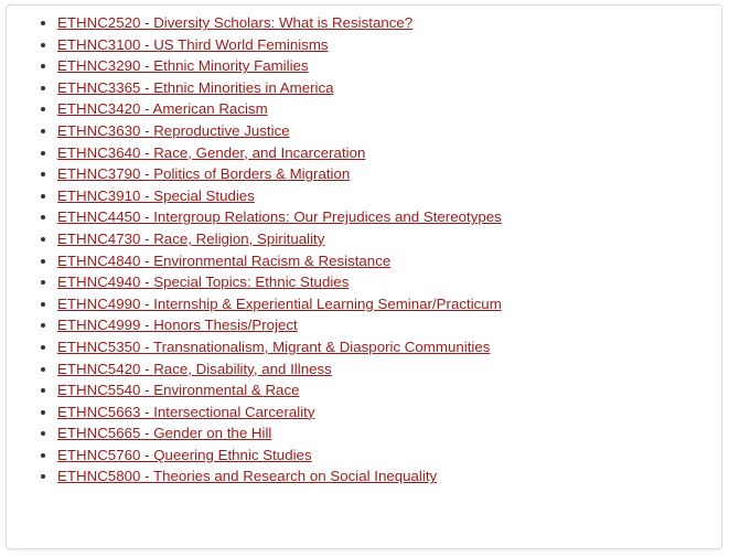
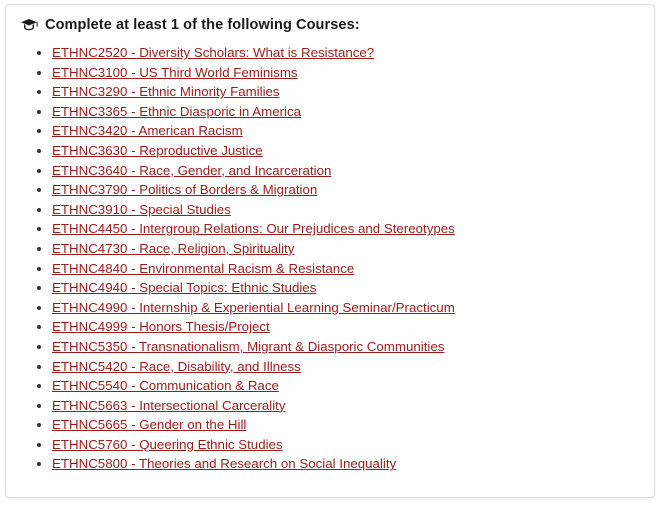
+ Complete at least 1 of the following Courses:
  ETHNC2520 - Diversity Scholars: What is Resistance?
  ETHNC3100 - US Third World Feminisms
  ETHNC3290 - Ethnic Minority Families
- ETHNC3365 - Ethnic Minorities in America
+ ETHNC3365 - Ethnic Diasporic in America
  ETHNC3420 - American Racism
  ETHNC3630 - Reproductive Justice
  ETHNC3640 - Race, Gender, and Incarceration
  ETHNC3790 - Politics of Borders & Migration
  ETHNC3910 - Special Studies
  ETHNC4450 - Intergroup Relations: Our Prejudices and Stereotypes
  ETHNC4730 - Race, Religion, Spirituality
  ETHNC4840 - Environmental Racism & Resistance
  ETHNC4940 - Special Topics: Ethnic Studies
  ETHNC4990 - Internship & Experiential Learning Seminar/Practicum
  ETHNC4999 - Honors Thesis/Project
  ETHNC5350 - Transnationalism, Migrant & Diasporic Communities
  ETHNC5420 - Race, Disability, and Illness
- ETHNC5540 - Environmental & Race
+ ETHNC5540 - Communication & Race
  ETHNC5663 - Intersectional Carcerality
  ETHNC5665 - Gender on the Hill
  ETHNC5760 - Queering Ethnic Studies
  ETHNC5800 - Theories and Research on Social Inequality
